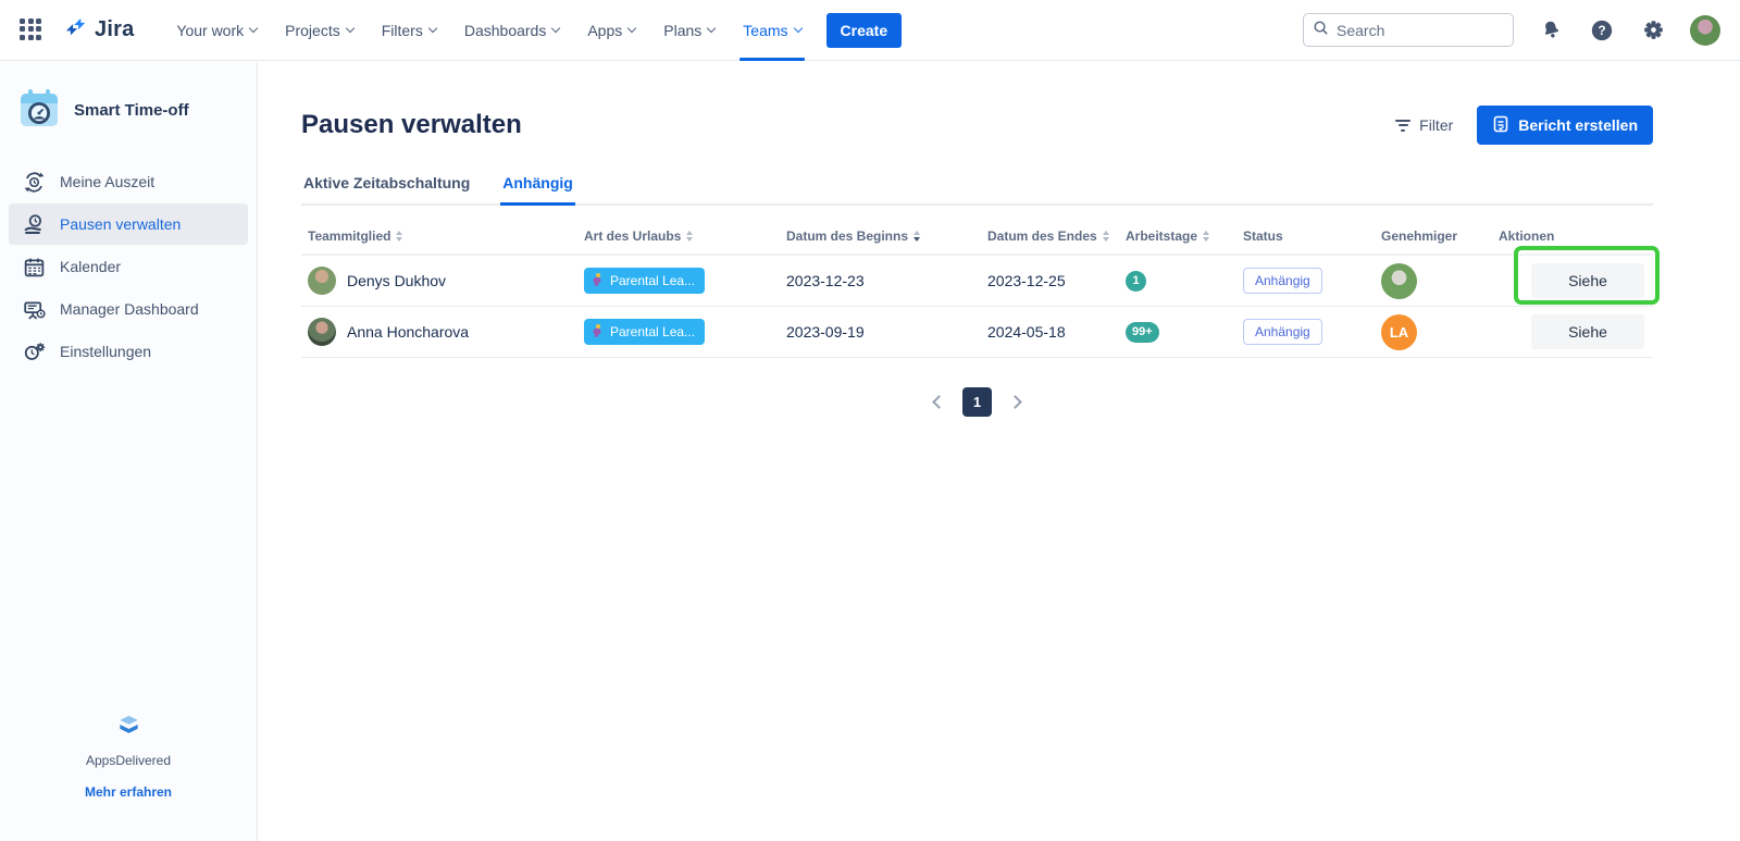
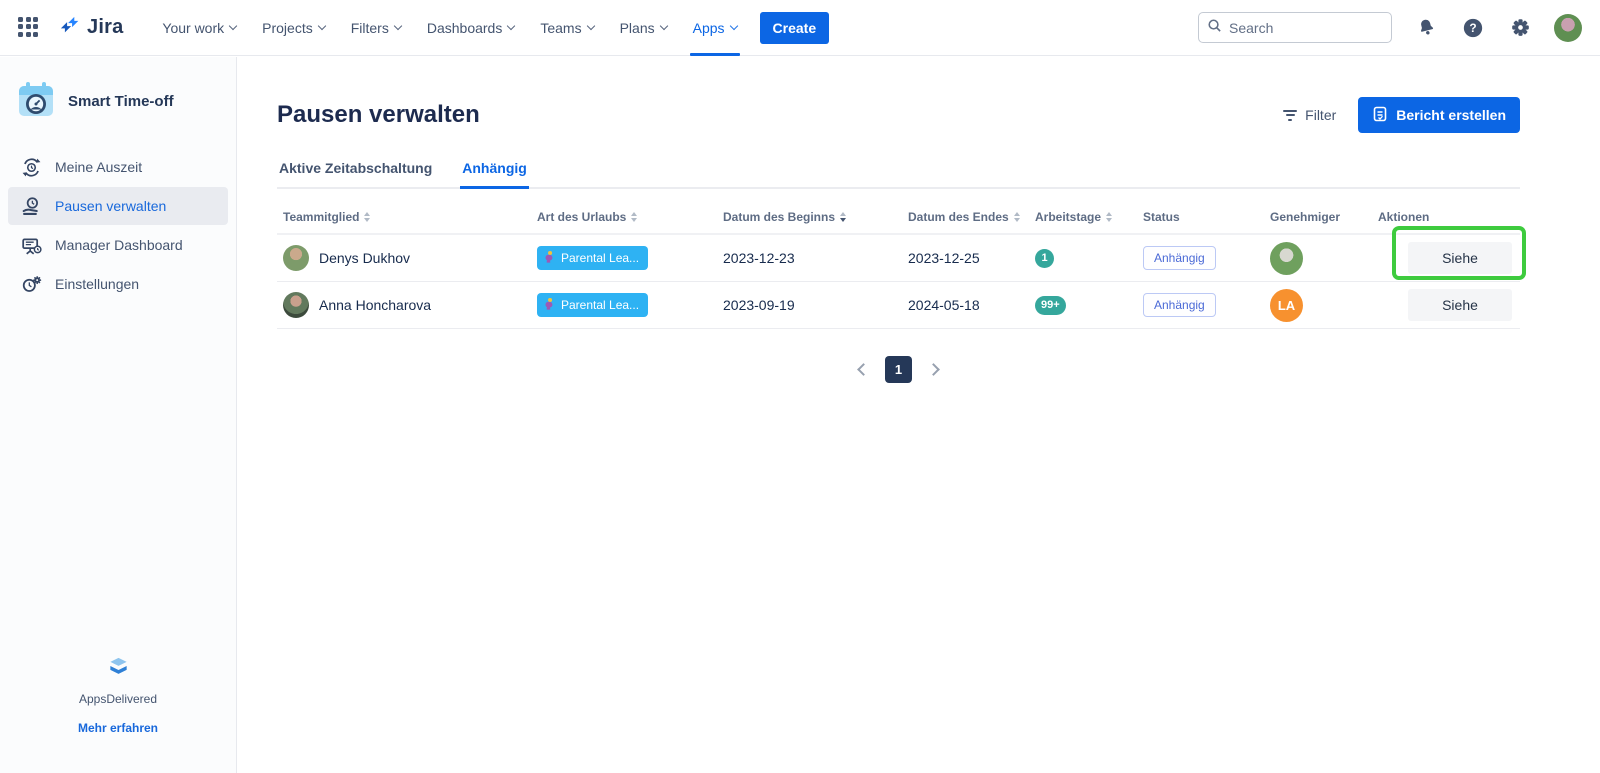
  Jira
  Your work
  Projects
  Filters
  Dashboards
- Apps
+ Teams
  Plans
- Teams
+ Apps
  Create
  Search
  ?
  Smart Time-off
  Meine Auszeit
  Pausen verwalten
- Kalender
  Manager Dashboard
  Einstellungen
  AppsDelivered
  Mehr erfahren
  Pausen verwalten
  Filter
  Bericht erstellen
  Aktive Zeitabschaltung
  Anhängig
  Teammitglied
  Art des Urlaubs
  Datum des Beginns
  Datum des Endes
  Arbeitstage
  Status
  Genehmiger
  Aktionen
  Denys Dukhov
  Parental Lea...
  2023-12-23
  2023-12-25
  1
  Anhängig
  Siehe
  Anna Honcharova
  Parental Lea...
  2023-09-19
  2024-05-18
  99+
  Anhängig
  LA
  Siehe
  1
